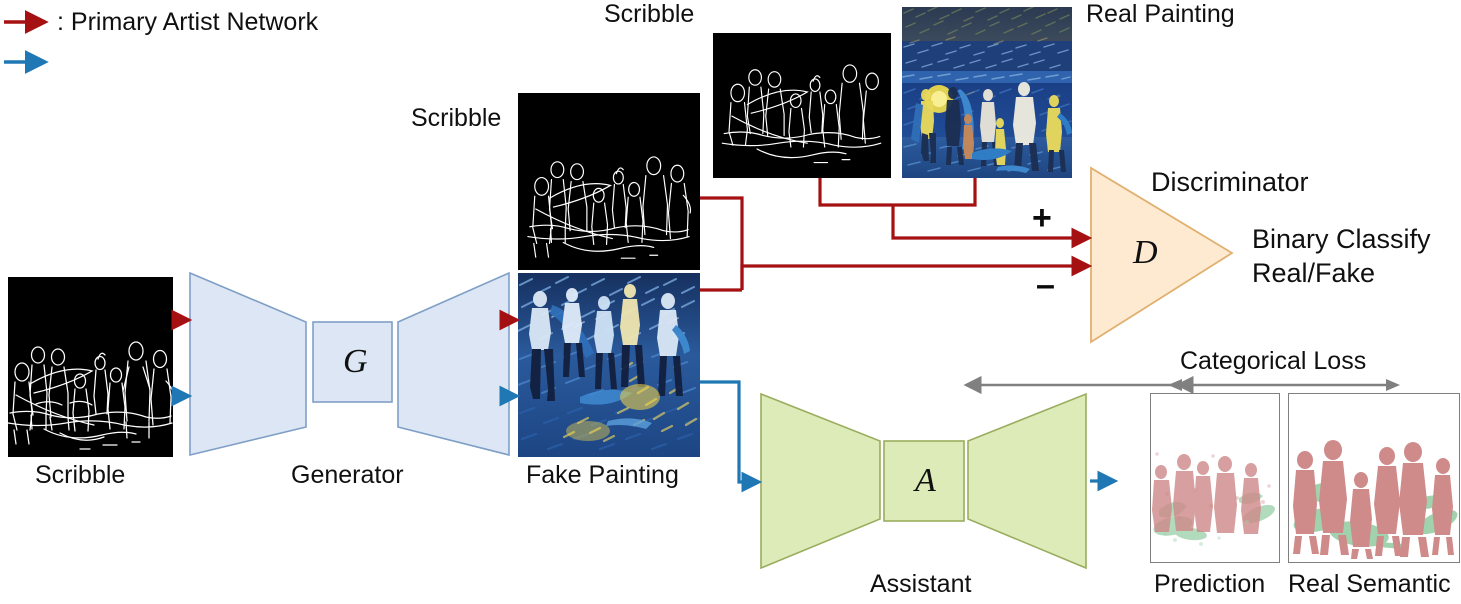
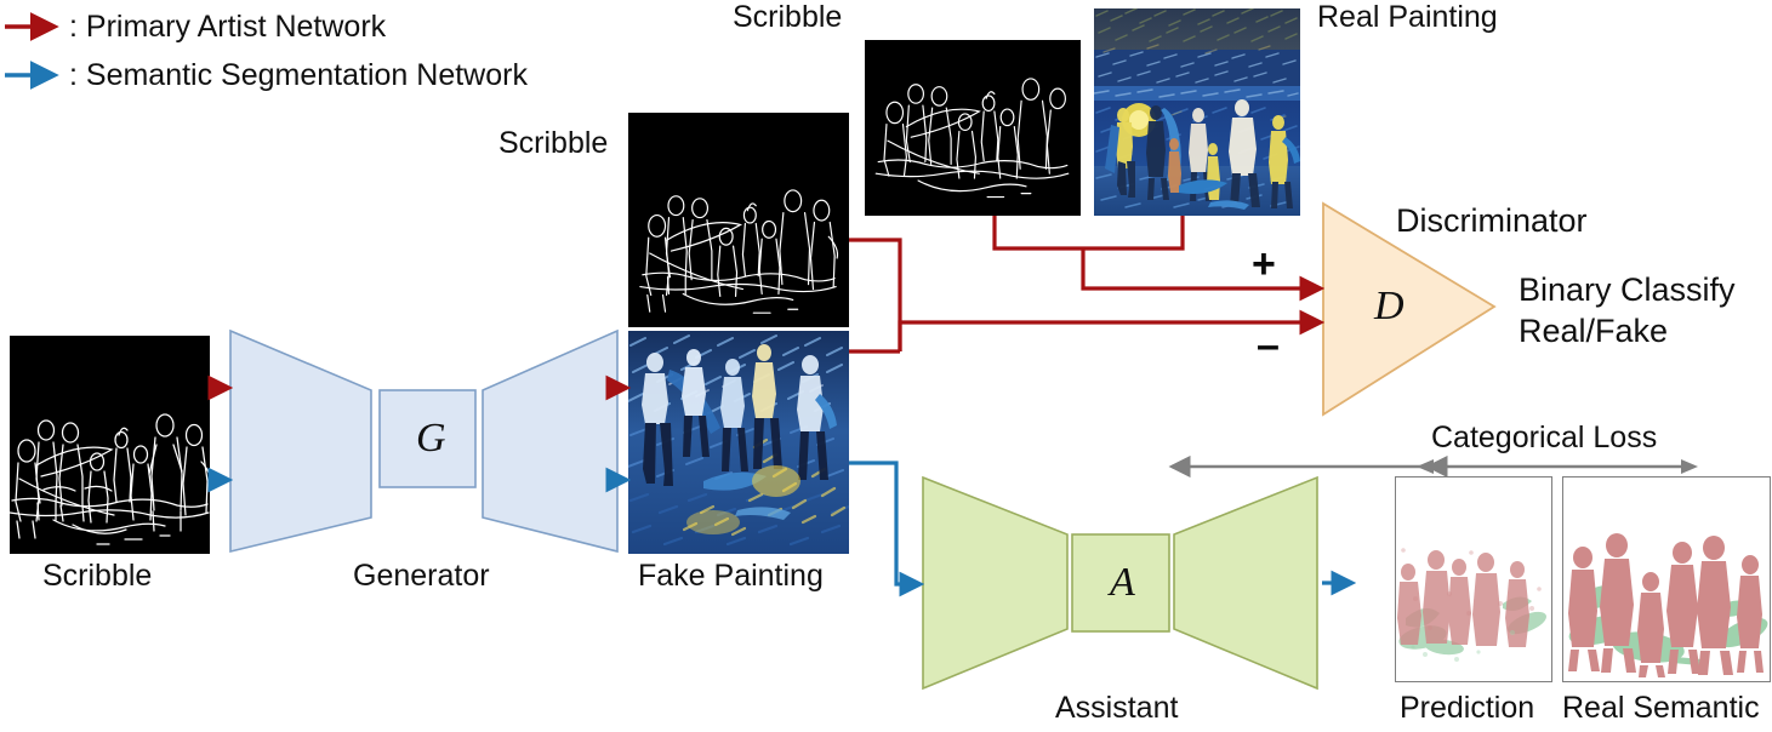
  : Primary Artist Network
+ : Semantic Segmentation Network
  Scribble
  Real Painting
  Scribble
  Scribble
  Generator
  Fake Painting
  Assistant
  Prediction
  Real Semantic
  Categorical Loss
  Discriminator
  Binary Classify
  Real/Fake
  +
  –
  G
  A
  D
